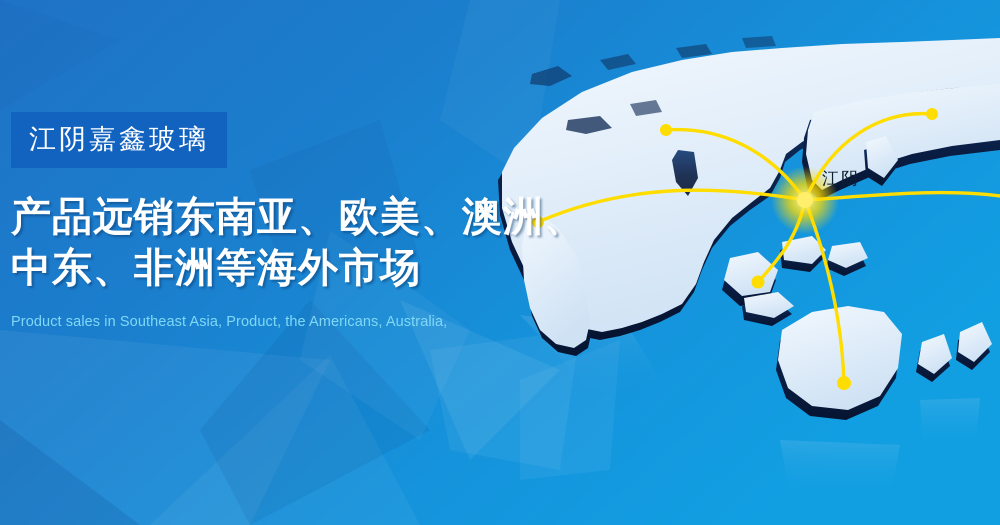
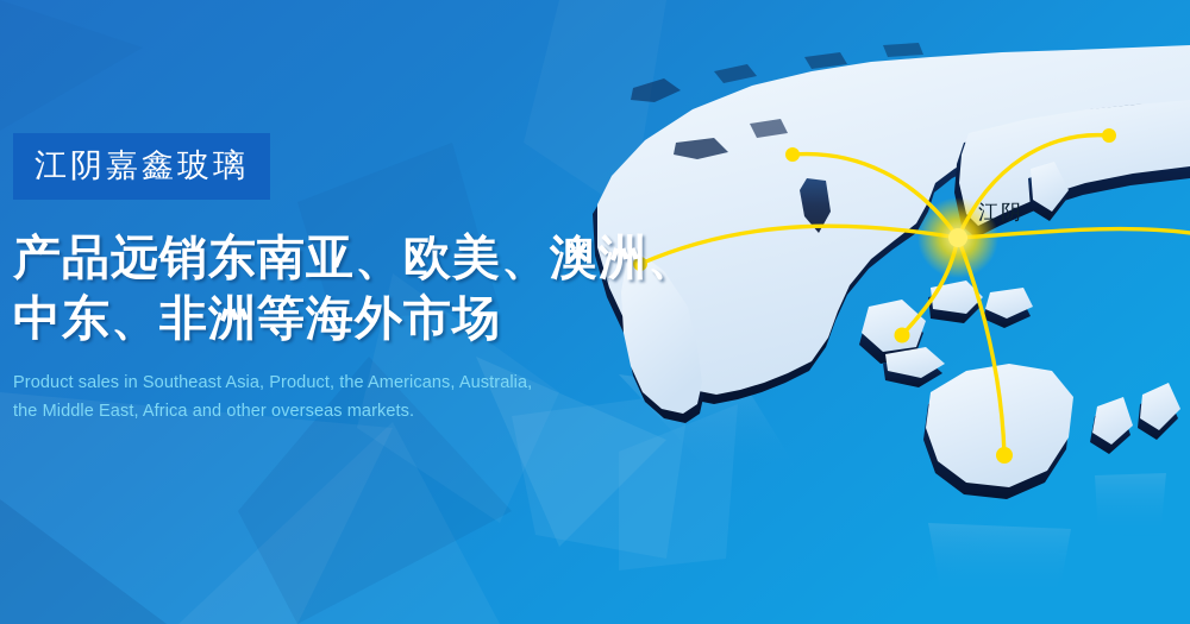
  江阴
  江阴嘉鑫玻璃
  产品远销东南亚、欧美、澳洲、
  中东、非洲等海外市场
  Product sales in Southeast Asia, Product, the Americans, Australia,
+ the Middle East, Africa and other overseas markets.
